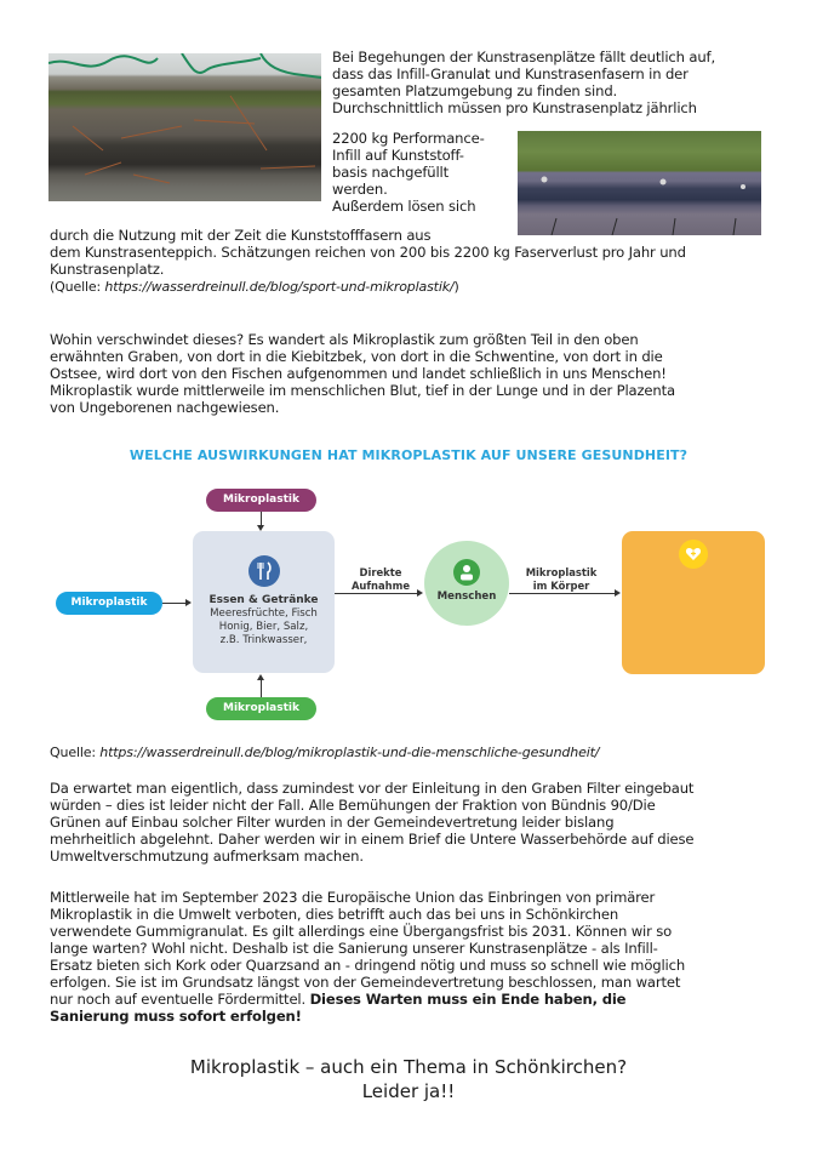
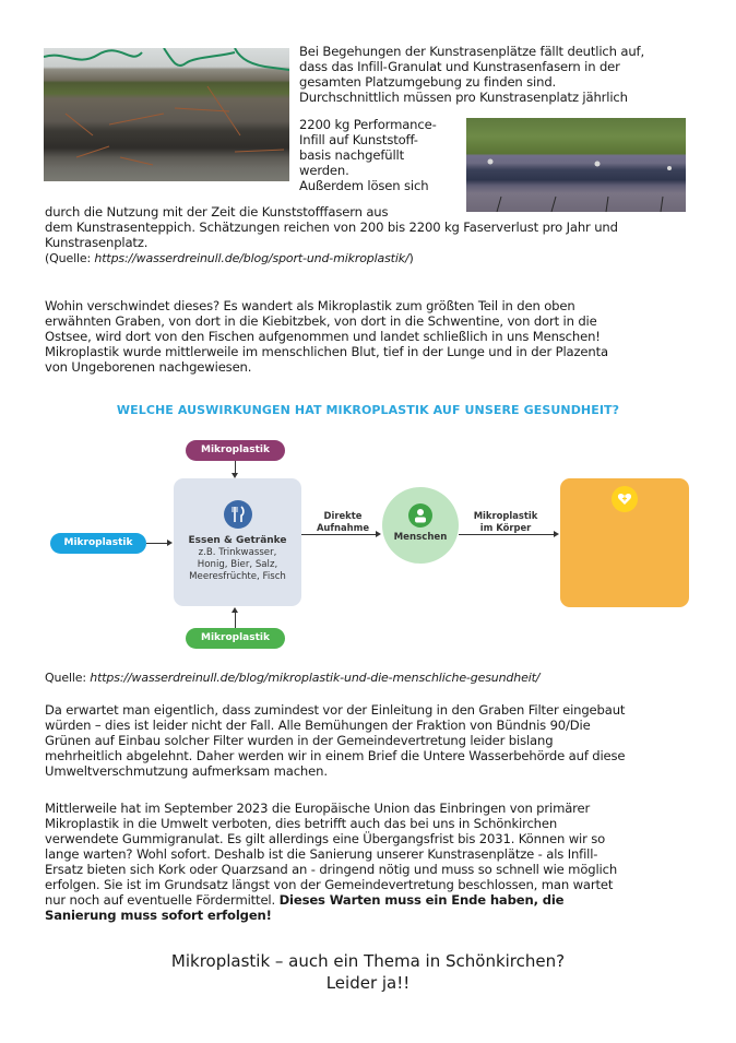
  Bei Begehungen der Kunstrasenplätze fällt deutlich auf,
  dass das Infill-Granulat und Kunstrasenfasern in der
  gesamten Platzumgebung zu finden sind.
  Durchschnittlich müssen pro Kunstrasenplatz jährlich
  2200 kg Performance-
  Infill auf Kunststoff-
  basis nachgefüllt
  werden.
  Außerdem lösen sich
  durch die Nutzung mit der Zeit die Kunststofffasern aus
  dem Kunstrasenteppich. Schätzungen reichen von 200 bis 2200 kg Faserverlust pro Jahr und
  Kunstrasenplatz.
  (Quelle: https://wasserdreinull.de/blog/sport-und-mikroplastik/)
  Wohin verschwindet dieses? Es wandert als Mikroplastik zum größten Teil in den oben
  erwähnten Graben, von dort in die Kiebitzbek, von dort in die Schwentine, von dort in die
  Ostsee, wird dort von den Fischen aufgenommen und landet schließlich in uns Menschen!
  Mikroplastik wurde mittlerweile im menschlichen Blut, tief in der Lunge und in der Plazenta
  von Ungeborenen nachgewiesen.
  WELCHE AUSWIRKUNGEN HAT MIKROPLASTIK AUF UNSERE GESUNDHEIT?
  Mikroplastik
  Mikroplastik
  Mikroplastik
  Direkte
  Aufnahme
  Mikroplastik
  im Körper
  Essen & Getränke
- Meeresfrüchte, Fisch
+ z.B. Trinkwasser,
  Honig, Bier, Salz,
- z.B. Trinkwasser,
+ Meeresfrüchte, Fisch
  Menschen
  Quelle: https://wasserdreinull.de/blog/mikroplastik-und-die-menschliche-gesundheit/
  Da erwartet man eigentlich, dass zumindest vor der Einleitung in den Graben Filter eingebaut
  würden – dies ist leider nicht der Fall. Alle Bemühungen der Fraktion von Bündnis 90/Die
  Grünen auf Einbau solcher Filter wurden in der Gemeindevertretung leider bislang
  mehrheitlich abgelehnt. Daher werden wir in einem Brief die Untere Wasserbehörde auf diese
  Umweltverschmutzung aufmerksam machen.
  Mittlerweile hat im September 2023 die Europäische Union das Einbringen von primärer
  Mikroplastik in die Umwelt verboten, dies betrifft auch das bei uns in Schönkirchen
  verwendete Gummigranulat. Es gilt allerdings eine Übergangsfrist bis 2031. Können wir so
- lange warten? Wohl nicht. Deshalb ist die Sanierung unserer Kunstrasenplätze - als Infill-
+ lange warten? Wohl sofort. Deshalb ist die Sanierung unserer Kunstrasenplätze - als Infill-
  Ersatz bieten sich Kork oder Quarzsand an - dringend nötig und muss so schnell wie möglich
  erfolgen. Sie ist im Grundsatz längst von der Gemeindevertretung beschlossen, man wartet
  nur noch auf eventuelle Fördermittel. Dieses Warten muss ein Ende haben, die
  Sanierung muss sofort erfolgen!
  Mikroplastik – auch ein Thema in Schönkirchen?
  Leider ja!!
